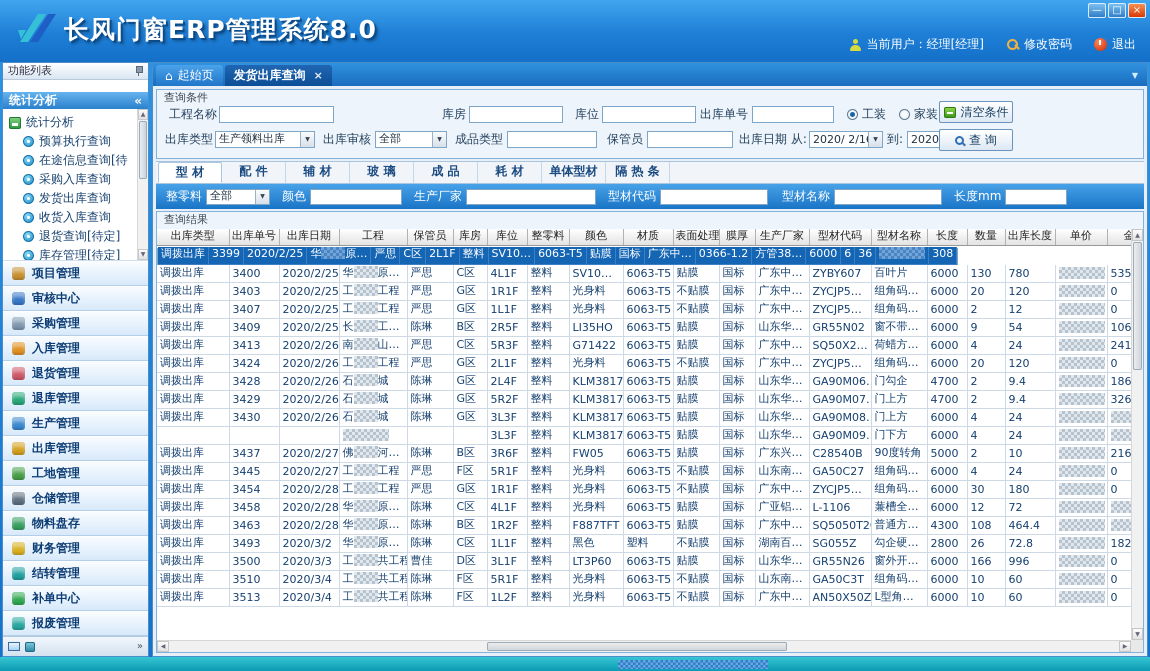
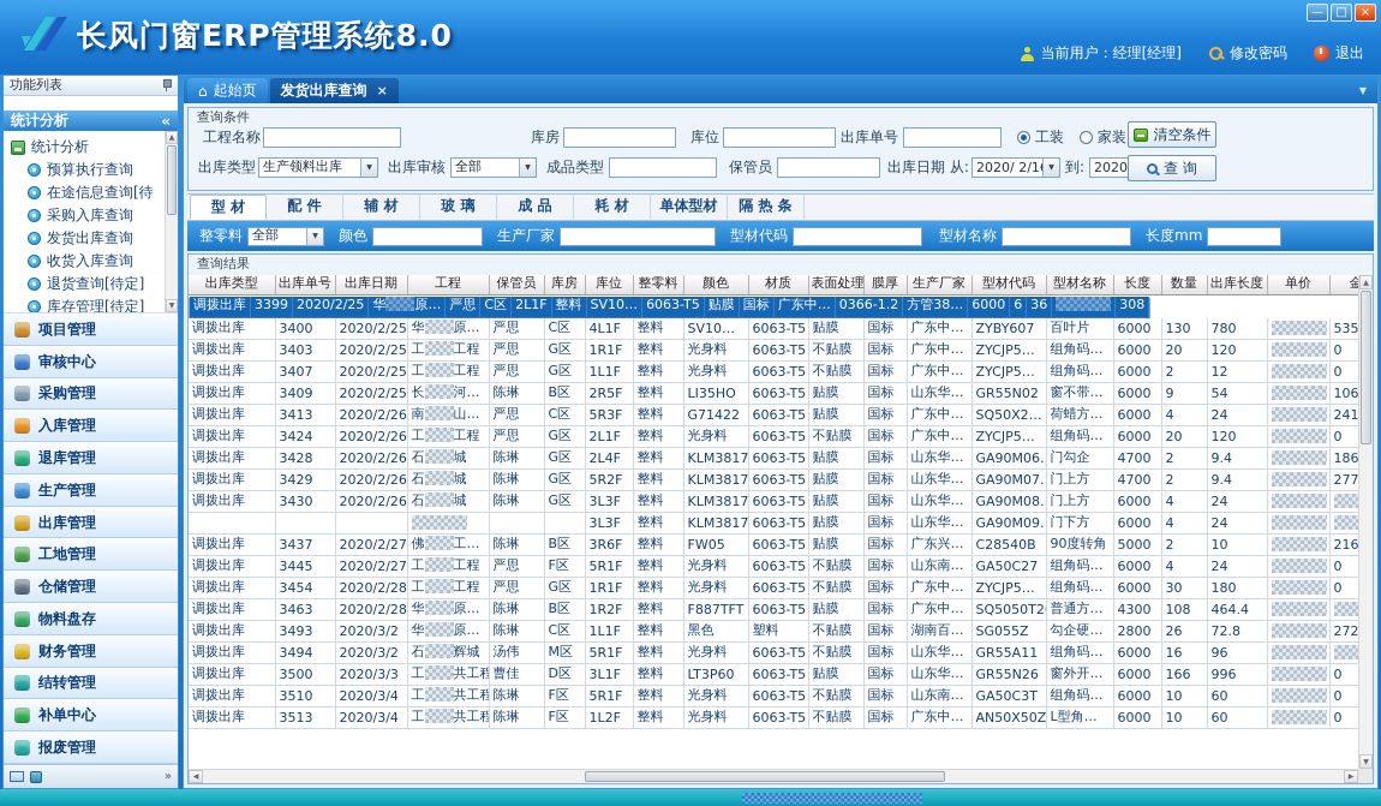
  长风门窗ERP管理系统8.0
  —
  □
  ×
  当前用户：经理[经理]
  修改密码
  退出
  功能列表
  统计分析
  «
  统计分析
  预算执行查询
  在途信息查询[待
  采购入库查询
  发货出库查询
  收货入库查询
  退货查询[待定]
  库存管理[待定]
  项目管理
  审核中心
  采购管理
  入库管理
- 退货管理
  退库管理
  生产管理
  出库管理
  工地管理
  仓储管理
  物料盘存
  财务管理
  结转管理
  补单中心
  报废管理
  »
  ⌂
  起始页
  发货出库查询
  ×
  ▼
  查询条件
  工程名称
  库房
  库位
  出库单号
  工装
  家装
  出库类型
  生产领料出库
  出库审核
  全部
  成品类型
  保管员
  出库日期 从:
  2020/ 2/1
  到:
  清空条件
  查 询
  型 材
  配 件
  辅 材
  玻 璃
  成 品
  耗 材
  单体型材
  隔 热 条
  整零料
  全部
  颜色
  生产厂家
  型材代码
  型材名称
  长度mm
  查询结果
  出库类型	出库单号	出库日期	工程	保管员	库房	库位	整零料	颜色	材质	表面处理	膜厚	生产厂家	型材代码	型材名称	长度	数量	出库长度	单价	金
  调拨出库
  3399
  2020/2/25
  华 原…
  严思
  C区
  2L1F
  整料
  SV10…
  6063-T5
  贴膜
  国标
  广东中…
  0366-1.2
  方管38…
  6000
  6
  36
  308
  调拨出库	3400	2020/2/25	华 原…	严思	C区	4L1F	整料	SV10…	6063-T5	贴膜	国标	广东中…	ZYBY607	百叶片	6000	130	780		535
  调拨出库	3403	2020/2/25	工 工程	严思	G区	1R1F	整料	光身料	6063-T5	不贴膜	国标	广东中…	ZYCJP5…	组角码…	6000	20	120		0
  调拨出库	3407	2020/2/25	工 工程	严思	G区	1L1F	整料	光身料	6063-T5	不贴膜	国标	广东中…	ZYCJP5…	组角码…	6000	2	12		0
- 调拨出库	3409	2020/2/25	长 工…	陈琳	B区	2R5F	整料	LI35HO	6063-T5	贴膜	国标	山东华…	GR55N02	窗不带…	6000	9	54		106
+ 调拨出库	3409	2020/2/25	长 河…	陈琳	B区	2R5F	整料	LI35HO	6063-T5	贴膜	国标	山东华…	GR55N02	窗不带…	6000	9	54		106
  调拨出库	3413	2020/2/26	南 山…	严思	C区	5R3F	整料	G71422	6063-T5	贴膜	国标	广东中…	SQ50X2…	荷蜡方…	6000	4	24		241
  调拨出库	3424	2020/2/26	工 工程	严思	G区	2L1F	整料	光身料	6063-T5	不贴膜	国标	广东中…	ZYCJP5…	组角码…	6000	20	120		0
  调拨出库	3428	2020/2/26	石 城	陈琳	G区	2L4F	整料	KLM3817	6063-T5	贴膜	国标	山东华…	GA90M06	门勾企	4700	2	9.4		186
- 调拨出库	3429	2020/2/26	石 城	陈琳	G区	5R2F	整料	KLM3817	6063-T5	贴膜	国标	山东华…	GA90M07	门上方	4700	2	9.4		326
+ 调拨出库	3429	2020/2/26	石 城	陈琳	G区	5R2F	整料	KLM3817	6063-T5	贴膜	国标	山东华…	GA90M07	门上方	4700	2	9.4		277
  调拨出库	3430	2020/2/26	石 城	陈琳	G区	3L3F	整料	KLM3817	6063-T5	贴膜	国标	山东华…	GA90M08	门上方	6000	4	24
  						3L3F	整料	KLM3817	6063-T5	贴膜	国标	山东华…	GA90M09	门下方	6000	4	24
- 调拨出库	3437	2020/2/27	佛 河…	陈琳	B区	3R6F	整料	FW05	6063-T5	贴膜	国标	广东兴…	C28540B	90度转角	5000	2	10		216
+ 调拨出库	3437	2020/2/27	佛 工…	陈琳	B区	3R6F	整料	FW05	6063-T5	贴膜	国标	广东兴…	C28540B	90度转角	5000	2	10		216
  调拨出库	3445	2020/2/27	工 工程	严思	F区	5R1F	整料	光身料	6063-T5	不贴膜	国标	山东南…	GA50C27	组角码…	6000	4	24		0
  调拨出库	3454	2020/2/28	工 工程	严思	G区	1R1F	整料	光身料	6063-T5	不贴膜	国标	广东中…	ZYCJP5…	组角码…	6000	30	180		0
- 调拨出库	3458	2020/2/28	华 原…	陈琳	C区	4L1F	整料	光身料	6063-T5	贴膜	国标	广亚铝…	L-1106	蒹槽全…	6000	12	72
  调拨出库	3463	2020/2/28	华 原…	陈琳	B区	1R2F	整料	F887TFT	6063-T5	贴膜	国标	广东中…	SQ5050T2	普通方…	4300	108	464.4
- 调拨出库	3493	2020/3/2	华 原…	陈琳	C区	1L1F	整料	黑色	塑料	不贴膜	国标	湖南百…	SG055Z	勾企硬…	2800	26	72.8		182
+ 调拨出库	3493	2020/3/2	华 原…	陈琳	C区	1L1F	整料	黑色	塑料	不贴膜	国标	湖南百…	SG055Z	勾企硬…	2800	26	72.8		272
+ 调拨出库	3494	2020/3/2	石 辉城	汤伟	M区	5R1F	整料	光身料	6063-T5	不贴膜	国标	山东华…	GR55A11	组角码…	6000	16	96
  调拨出库	3500	2020/3/3	工 共工程	曹佳	D区	3L1F	整料	LT3P60	6063-T5	贴膜	国标	山东华…	GR55N26	窗外开…	6000	166	996		0
  调拨出库	3510	2020/3/4	工 共工程	陈琳	F区	5R1F	整料	光身料	6063-T5	不贴膜	国标	山东南…	GA50C3T	组角码…	6000	10	60		0
  调拨出库	3513	2020/3/4	工 共工程	陈琳	F区	1L2F	整料	光身料	6063-T5	不贴膜	国标	广东中…	AN50X50Z	L型角…	6000	10	60		0
